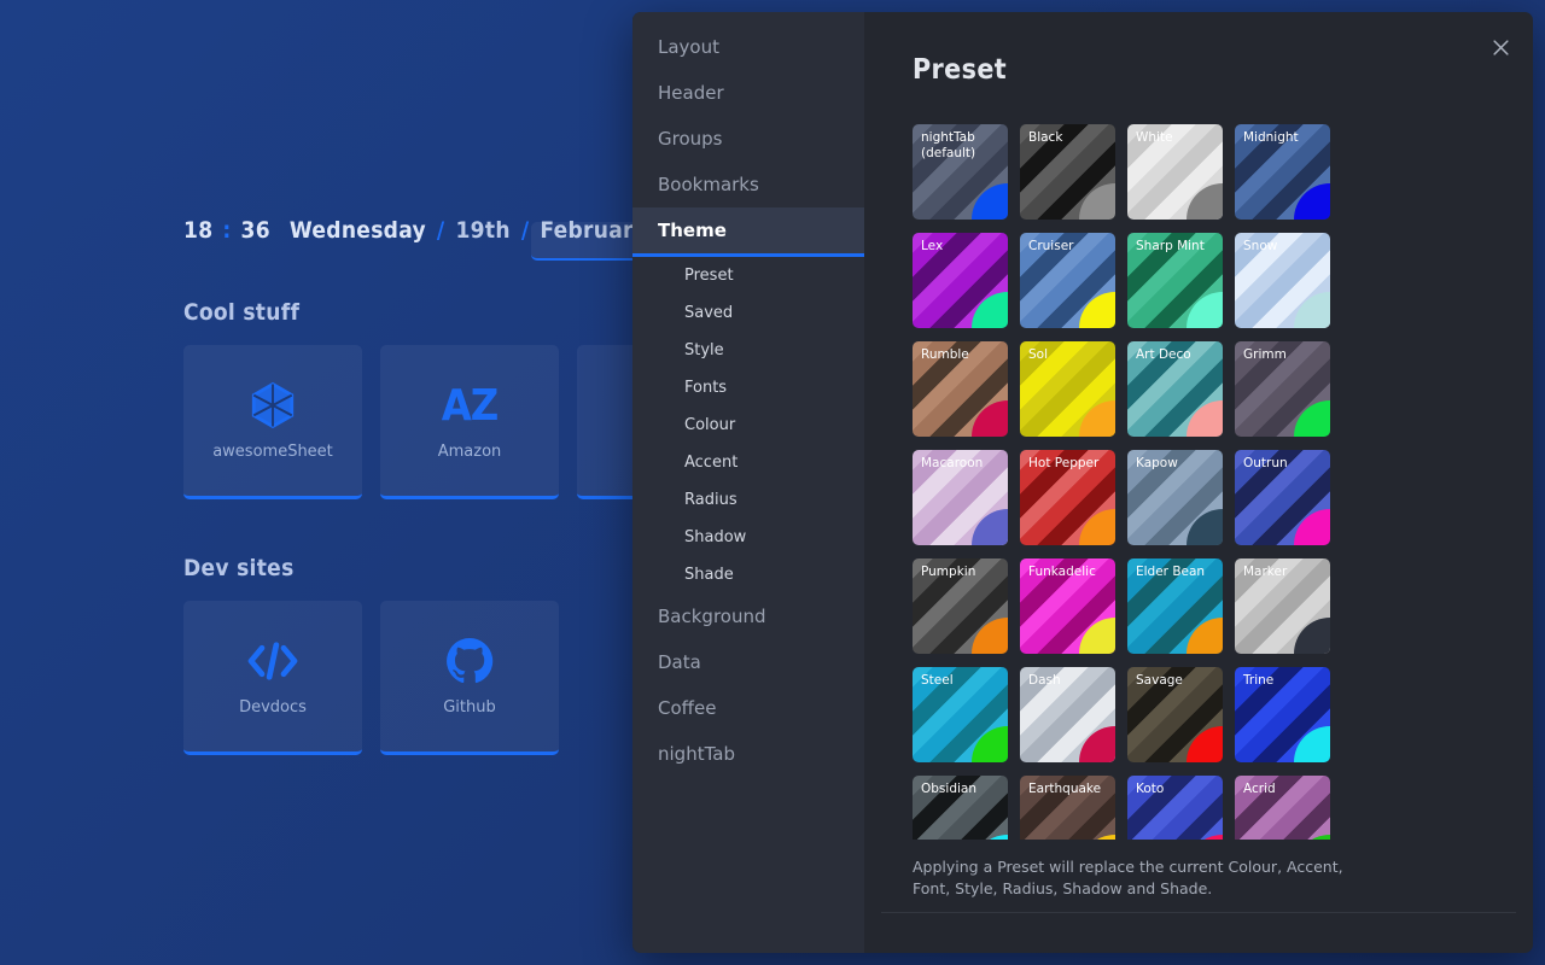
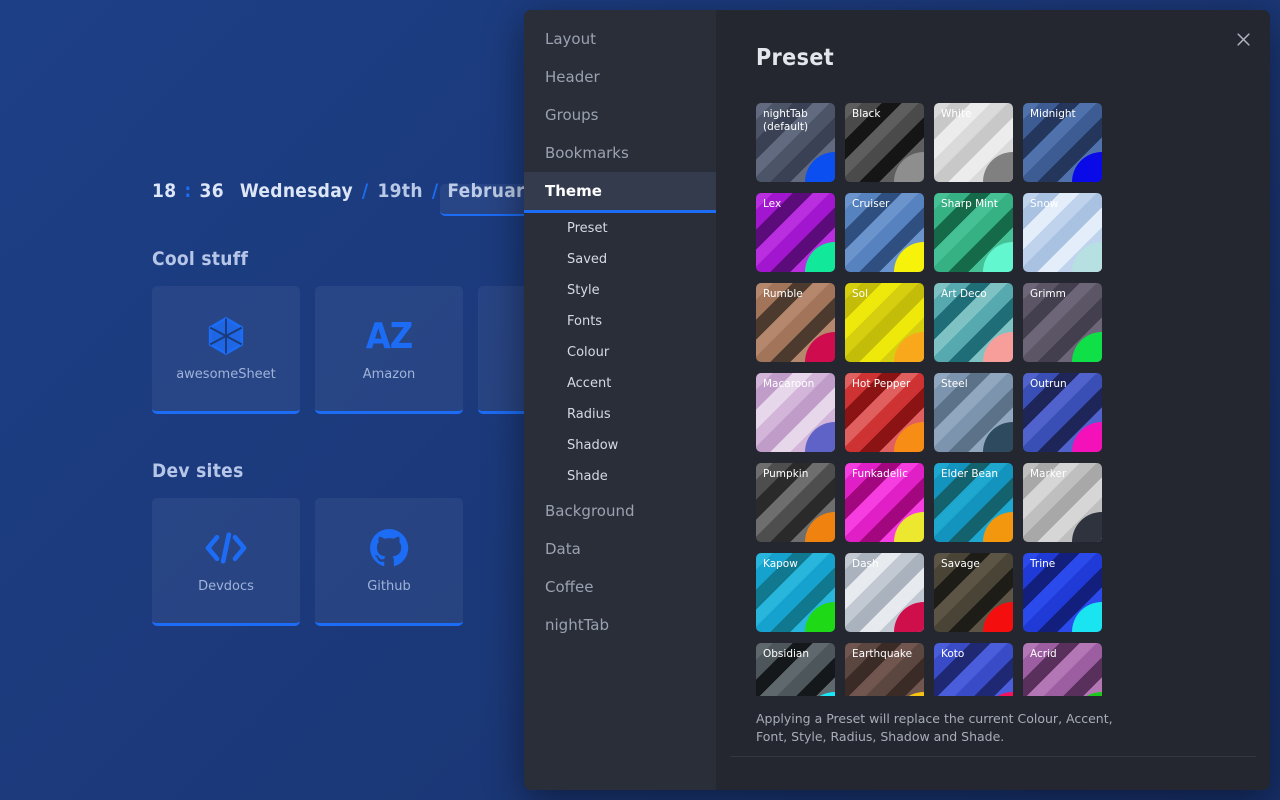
  18
  :
  36
  Wednesday
  /
  19th
  /
  Februar
  Cool stuff
  awesomeSheet
  AZ
  Amazon
  Dev sites
  Devdocs
  Github
  Layout
  Header
  Groups
  Bookmarks
  Theme
  Preset
  Saved
  Style
  Fonts
  Colour
  Accent
  Radius
  Shadow
  Shade
  Background
  Data
  Coffee
  nightTab
  Preset
  nightTab (default)
  Black
  White
  Midnight
  Lex
  Cruiser
  Sharp Mint
  Snow
  Rumble
  Sol
  Art Deco
  Grimm
  Macaroon
  Hot Pepper
- Kapow
+ Steel
  Outrun
  Pumpkin
  Funkadelic
  Elder Bean
  Marker
- Steel
+ Kapow
  Dash
  Savage
  Trine
  Obsidian
  Earthquake
  Koto
  Acrid
  Applying a Preset will replace the current Colour, Accent, Font, Style, Radius, Shadow and Shade.
